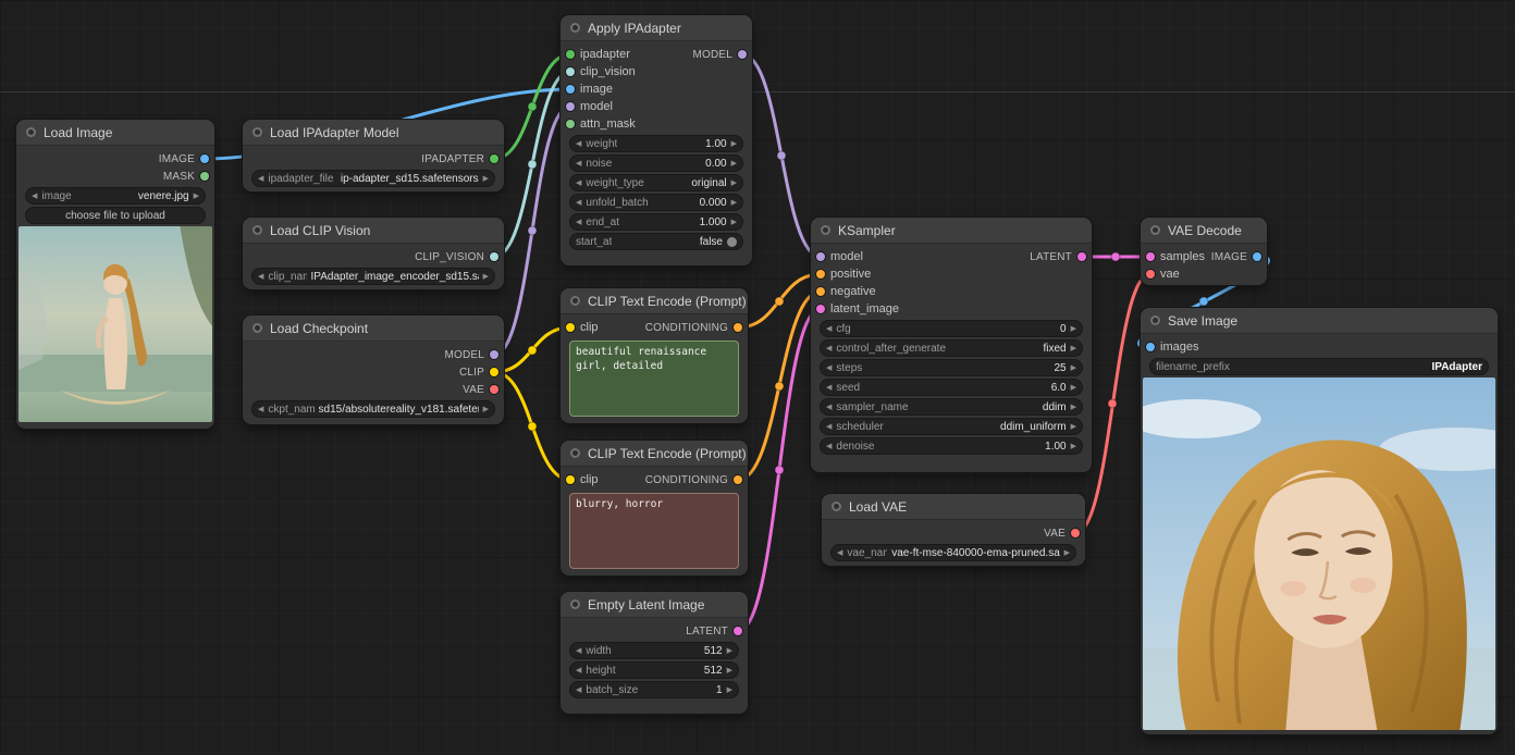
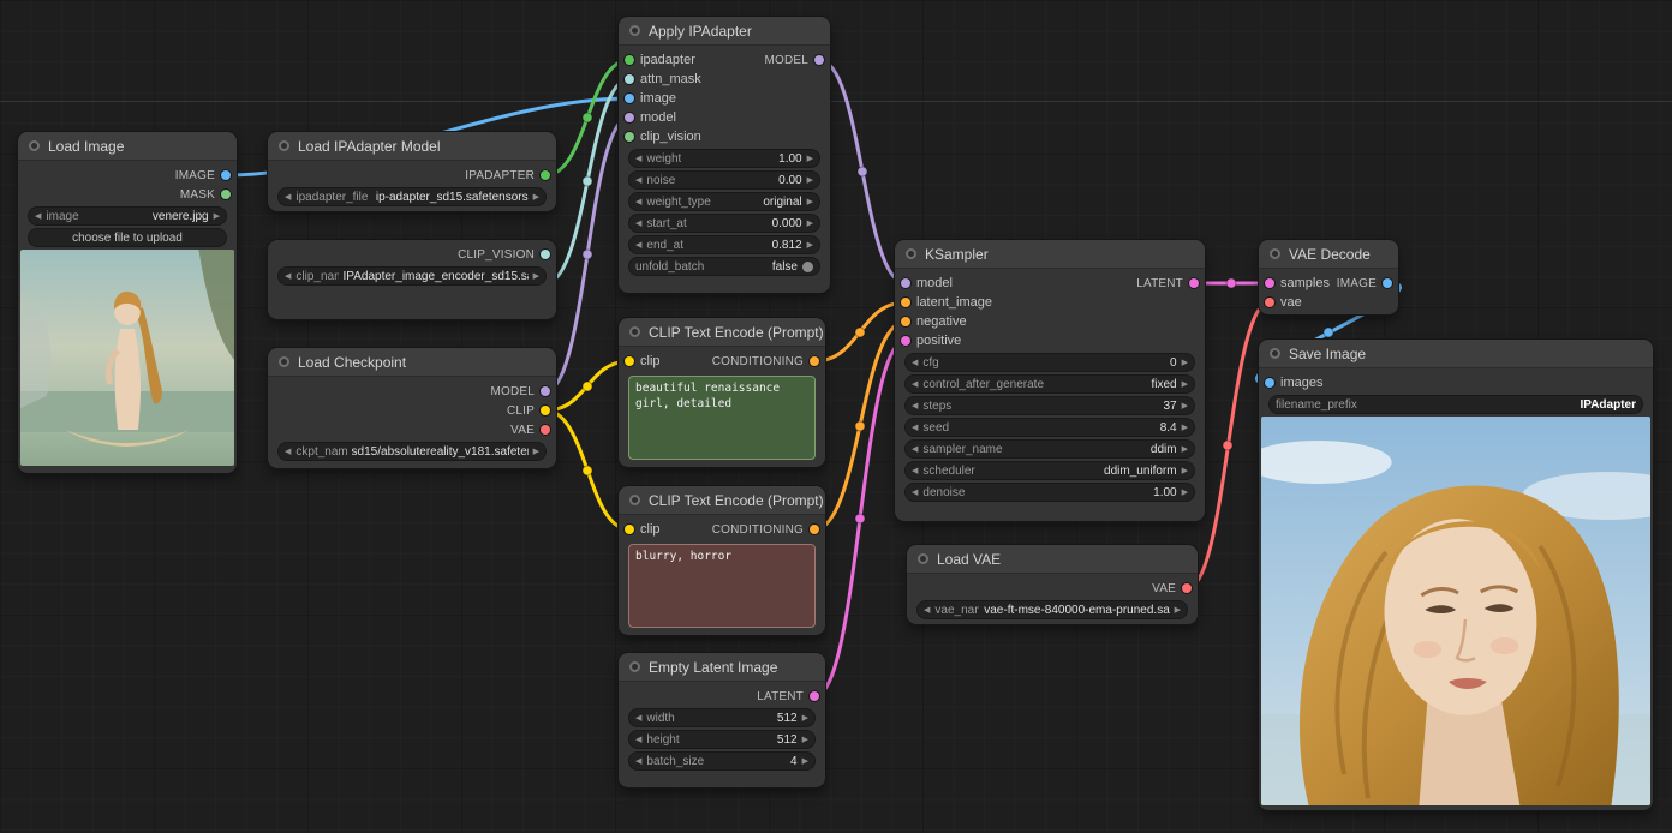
  Load Image
  IMAGE
  MASK
  image
  venere.jpg
  choose file to upload
  Load IPAdapter Model
  IPADAPTER
  ipadapter_file
  ip-adapter_sd15.safetensors
- Load CLIP Vision
  CLIP_VISION
  clip_na
  IPAdapter_image_encoder_sd15.s
  Load Checkpoint
  MODEL
  CLIP
  VAE
  ckpt_nam
  sd15/absolutereality_v181.safete
  Apply IPAdapter
  MODEL
  ipadapter
- clip_vision
+ attn_mask
  image
  model
- attn_mask
+ clip_vision
  weight
  1.00
  noise
  0.00
  weight_type
  original
- unfold_batch
+ start_at
  0.000
  end_at
- 1.000
+ 0.812
- start_at
+ unfold_batch
  false
  CLIP Text Encode (Prompt)
  clip
  CONDITIONING
  beautiful renaissance girl, detailed
  CLIP Text Encode (Prompt)
  clip
  CONDITIONING
  blurry, horror
  Empty Latent Image
  LATENT
  width
  512
  height
  512
  batch_size
- 1
+ 4
  KSampler
  LATENT
  model
- positive
+ latent_image
  negative
- latent_image
+ positive
  cfg
  0
  control_after_generate
  fixed
  steps
- 25
+ 37
  seed
- 6.0
+ 8.4
  sampler_name
  ddim
  scheduler
  ddim_uniform
  denoise
  1.00
  Load VAE
  VAE
  vae_na
  vae-ft-mse-840000-ema-pruned.sa
  VAE Decode
  IMAGE
  samples
  vae
  Save Image
  images
  filename_prefix
  IPAdapter
